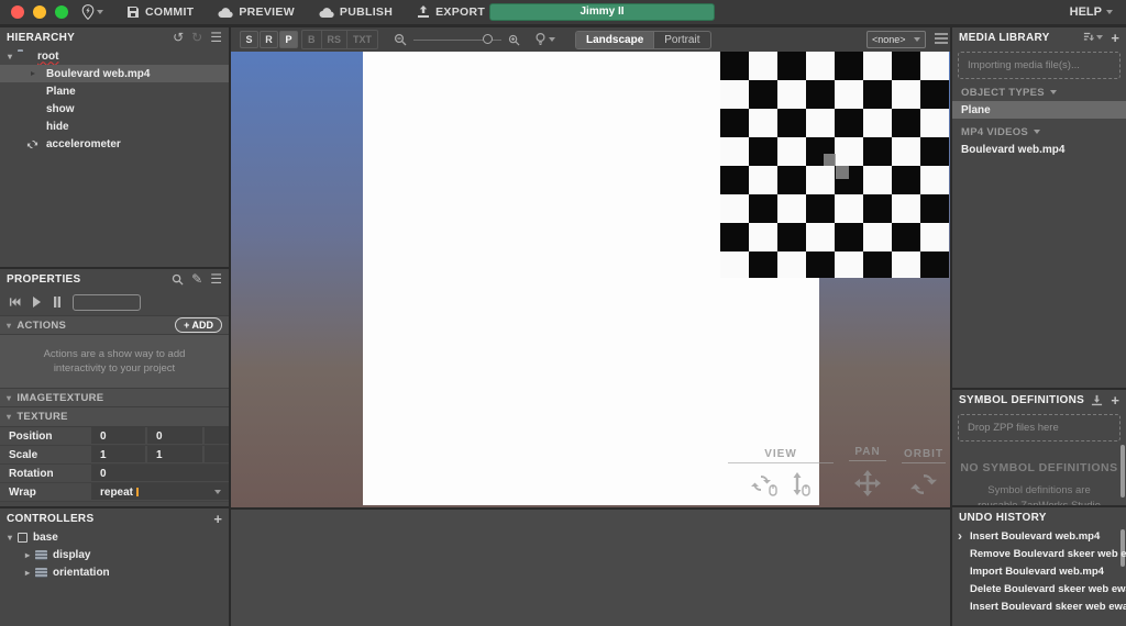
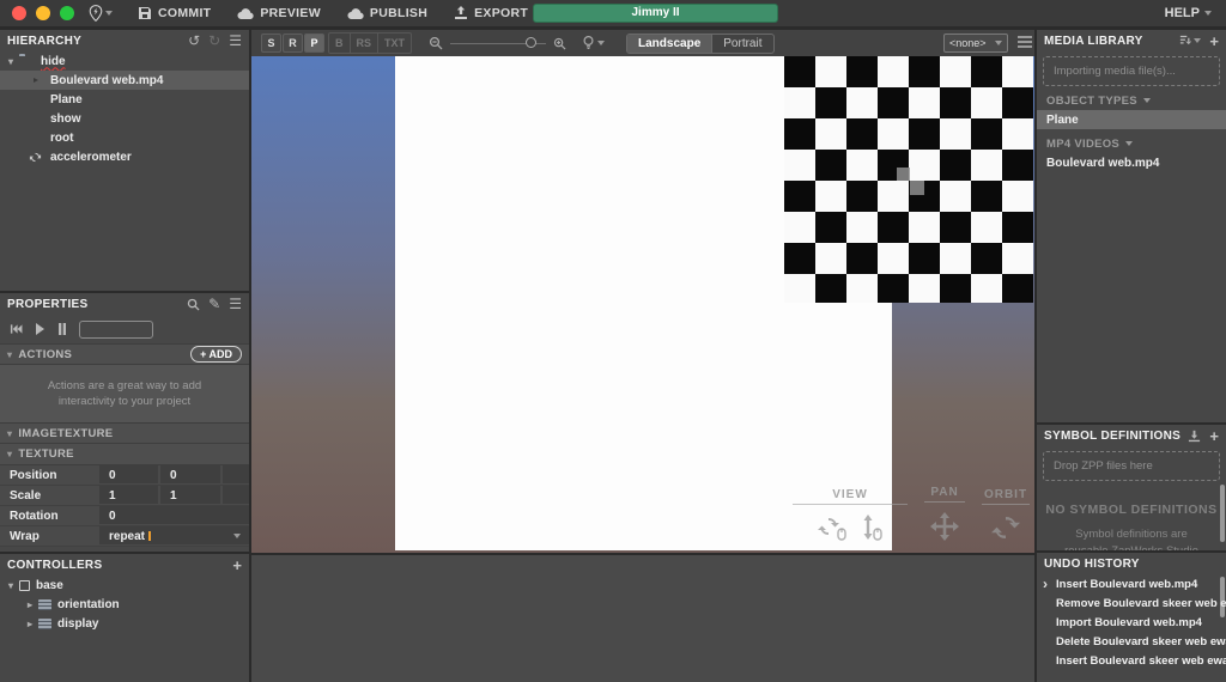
  COMMIT
  PREVIEW
  PUBLISH
  EXPORT
  Jimmy II
  HELP
  HIERARCHY
  ↺
  ↻
  ☰
  ▾
- root
+ hide
  Boulevard web.mp4
  Plane
  show
- hide
+ root
  accelerometer
  PROPERTIES
  ✎
  ☰
  ▾
  ACTIONS
  + ADD
- Actions are a show way to add interactivity to your project
+ Actions are a great way to add interactivity to your project
  ▾
  IMAGETEXTURE
  ▾
  TEXTURE
  Position
  0
  0
  Scale
  1
  1
  Rotation
  0
  Wrap
  repeat
  CONTROLLERS
  +
  ▾
  base
  ▸
- display
+ orientation
  ▸
- orientation
+ display
  S
  R
  P
  B
  RS
  TXT
  Landscape
  Portrait
  <none>
  VIEW
  PAN
  ORBIT
  MEDIA LIBRARY
  +
  Importing media file(s)...
  OBJECT TYPES
  Plane
  MP4 VIDEOS
  Boulevard web.mp4
  SYMBOL DEFINITIONS
  +
  Drop ZPP files here
  NO SYMBOL DEFINITIONS
  UNDO HISTORY
  Insert Boulevard web.mp4
  Remove Boulevard skeer web e
  Import Boulevard web.mp4
  Delete Boulevard skeer web ew
  Insert Boulevard skeer web ew
